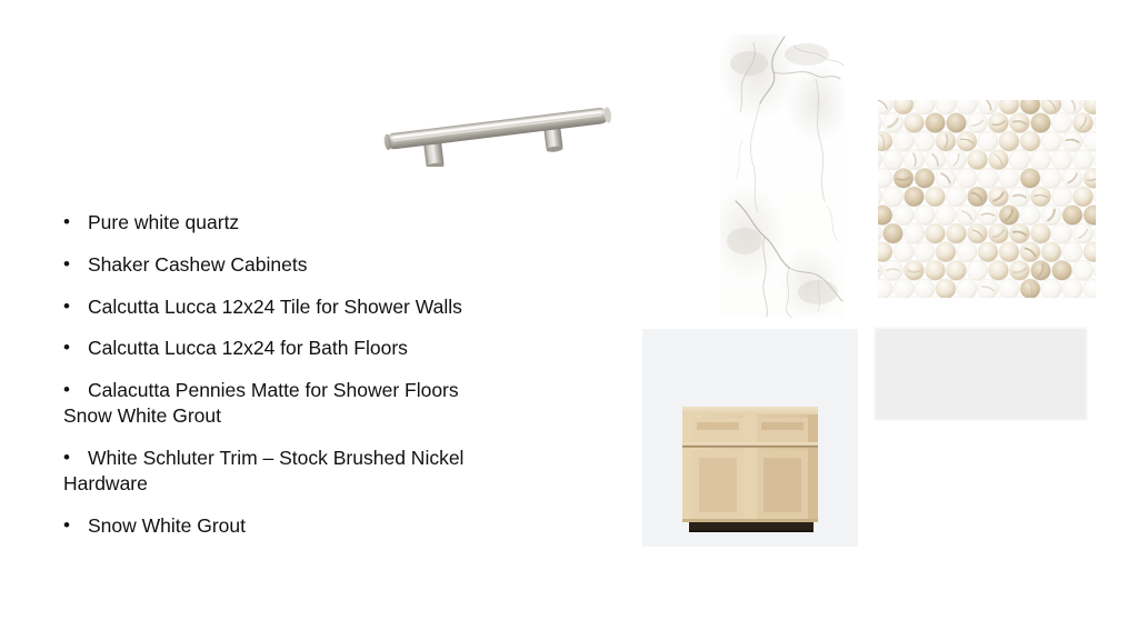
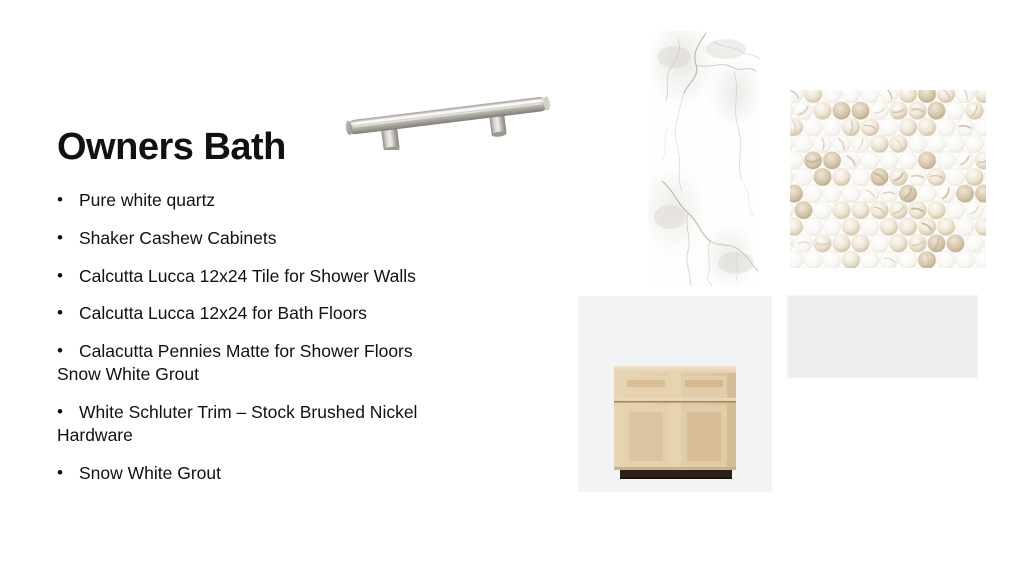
+ Owners Bath
  •
  Pure white quartz
  •
  Shaker Cashew Cabinets
  •
  Calcutta Lucca 12x24 Tile for Shower Walls
  •
  Calcutta Lucca 12x24 for Bath Floors
  •
  Calacutta Pennies Matte for Shower Floors
  Snow White Grout
  •
  White Schluter Trim – Stock Brushed Nickel
  Hardware
  •
  Snow White Grout
